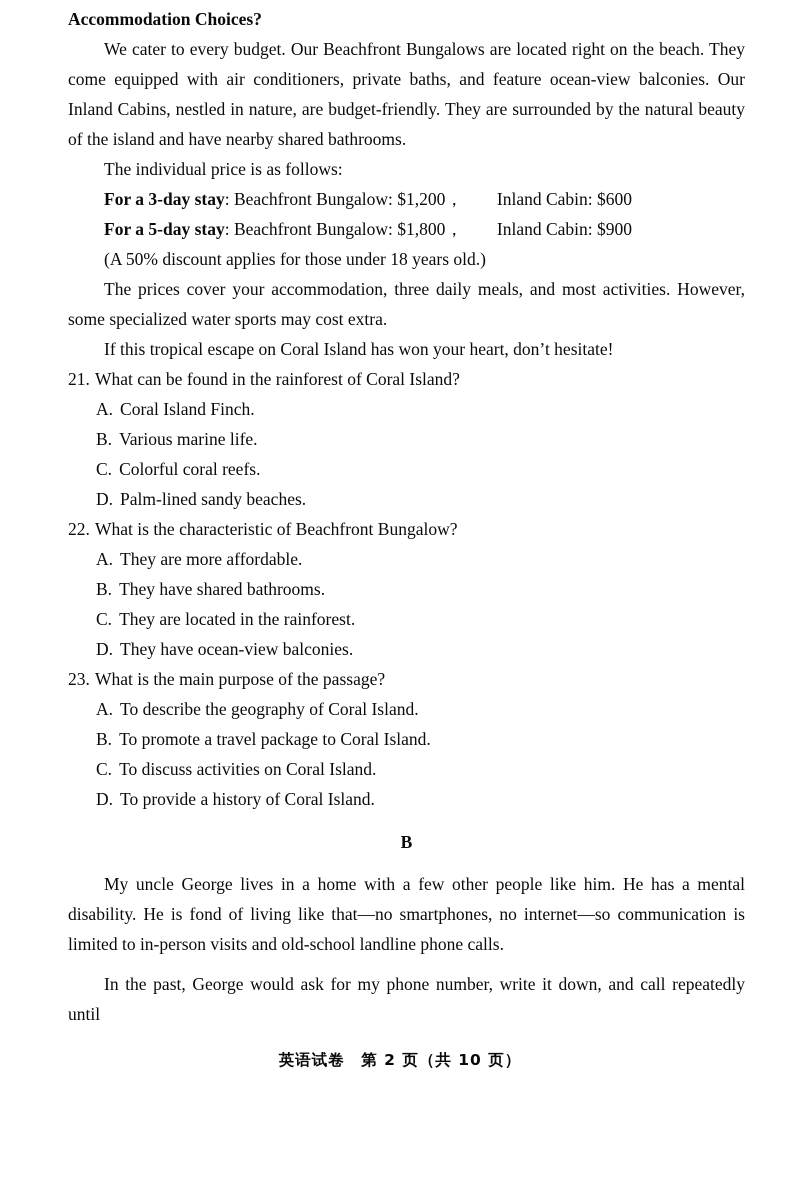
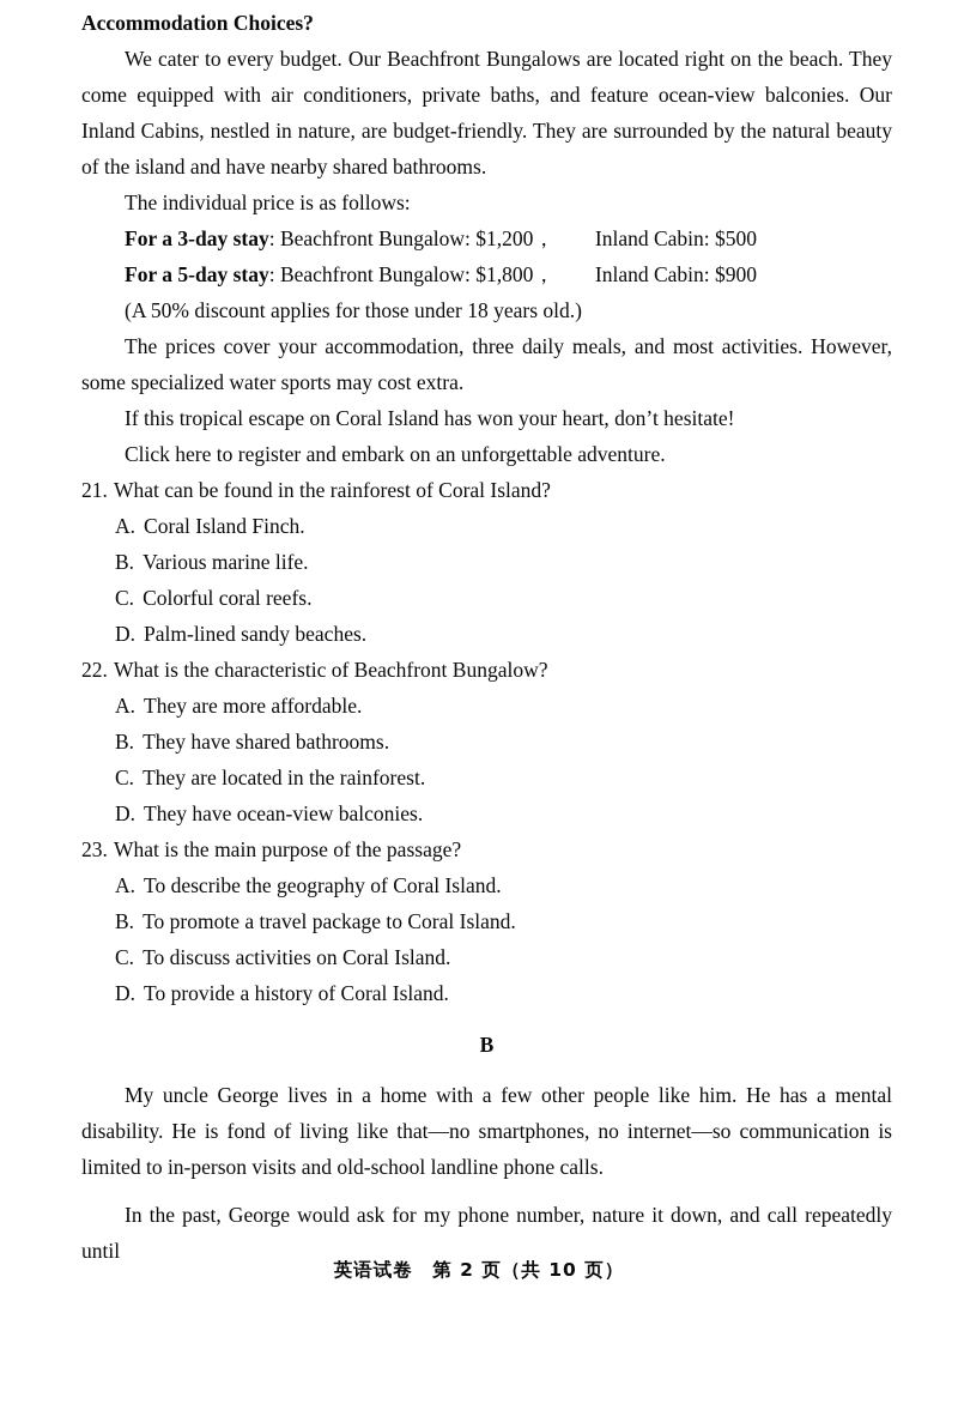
  Accommodation Choices?
  We cater to every budget. Our Beachfront Bungalows are located right on the beach. They come equipped with air conditioners, private baths, and feature ocean-view balconies. Our Inland Cabins, nestled in nature, are budget-friendly. They are surrounded by the natural beauty of the island and have nearby shared bathrooms.
  The individual price is as follows:
- For a 3-day stay: Beachfront Bungalow: $1,200， Inland Cabin: $600
+ For a 3-day stay: Beachfront Bungalow: $1,200， Inland Cabin: $500
  For a 5-day stay: Beachfront Bungalow: $1,800， Inland Cabin: $900
  (A 50% discount applies for those under 18 years old.)
  The prices cover your accommodation, three daily meals, and most activities. However, some specialized water sports may cost extra.
  If this tropical escape on Coral Island has won your heart, don’t hesitate!
+ Click here to register and embark on an unforgettable adventure.
  21.
  What can be found in the rainforest of Coral Island?
  A. Coral Island Finch.
  B. Various marine life.
  C. Colorful coral reefs.
  D. Palm-lined sandy beaches.
  22.
  What is the characteristic of Beachfront Bungalow?
  A. They are more affordable.
  B. They have shared bathrooms.
  C. They are located in the rainforest.
  D. They have ocean-view balconies.
  23.
  What is the main purpose of the passage?
  A. To describe the geography of Coral Island.
  B. To promote a travel package to Coral Island.
  C. To discuss activities on Coral Island.
  D. To provide a history of Coral Island.
  B
  My uncle George lives in a home with a few other people like him. He has a mental disability. He is fond of living like that—no smartphones, no internet—so communication is limited to in-person visits and old-school landline phone calls.
- In the past, George would ask for my phone number, write it down, and call repeatedly until
+ In the past, George would ask for my phone number, nature it down, and call repeatedly until
  英语试卷 第 2 页（共 10 页）
